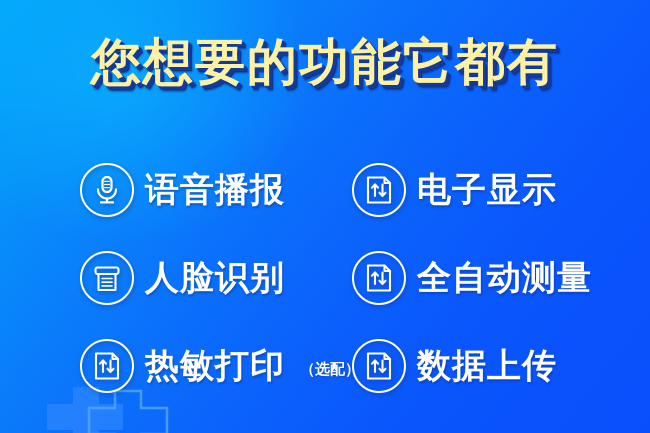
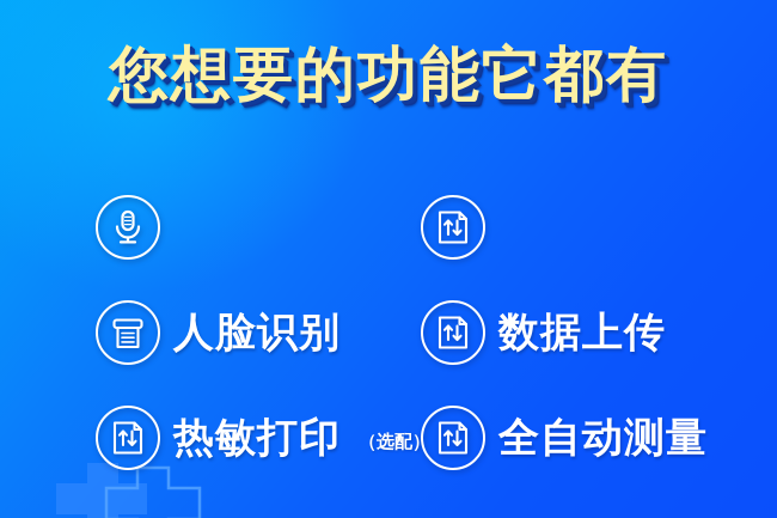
  您想要的功能它都有
- 语音播报
- 电子显示
  人脸识别
- 全自动测量
+ 数据上传
  热敏打印
  （选配）
- 数据上传
+ 全自动测量
